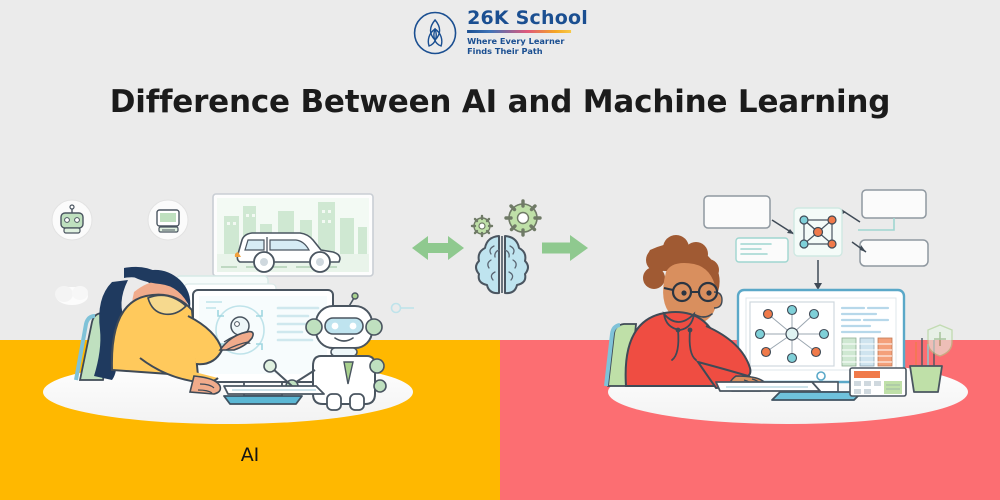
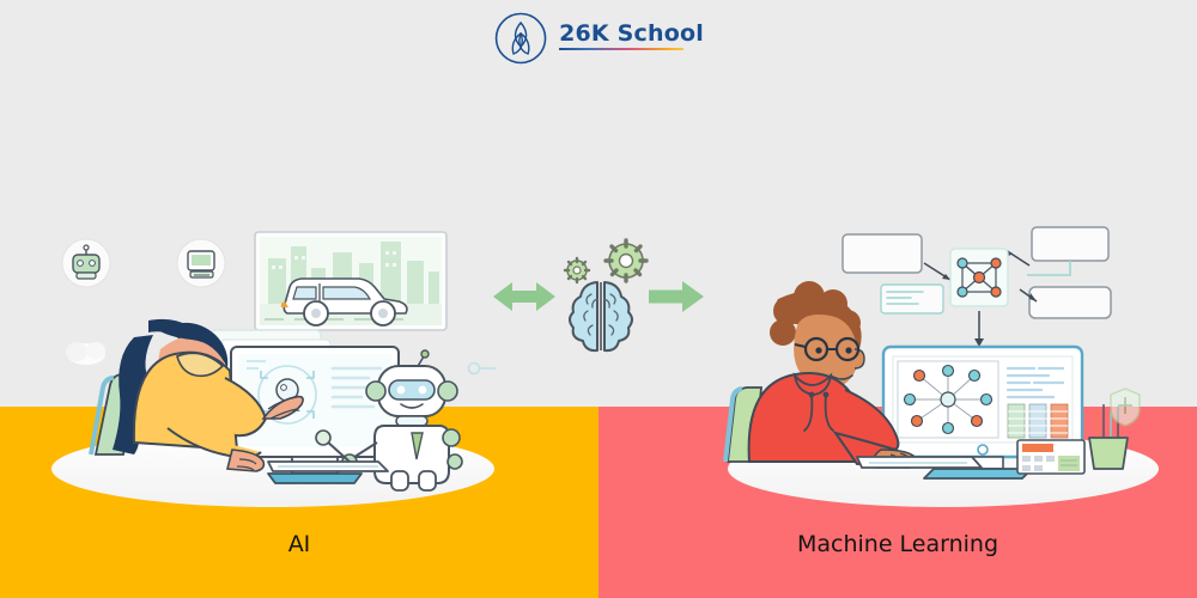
  26K School
- Where Every Learner
- Finds Their Path
- Difference Between AI and Machine Learning
  AI
+ Machine Learning
